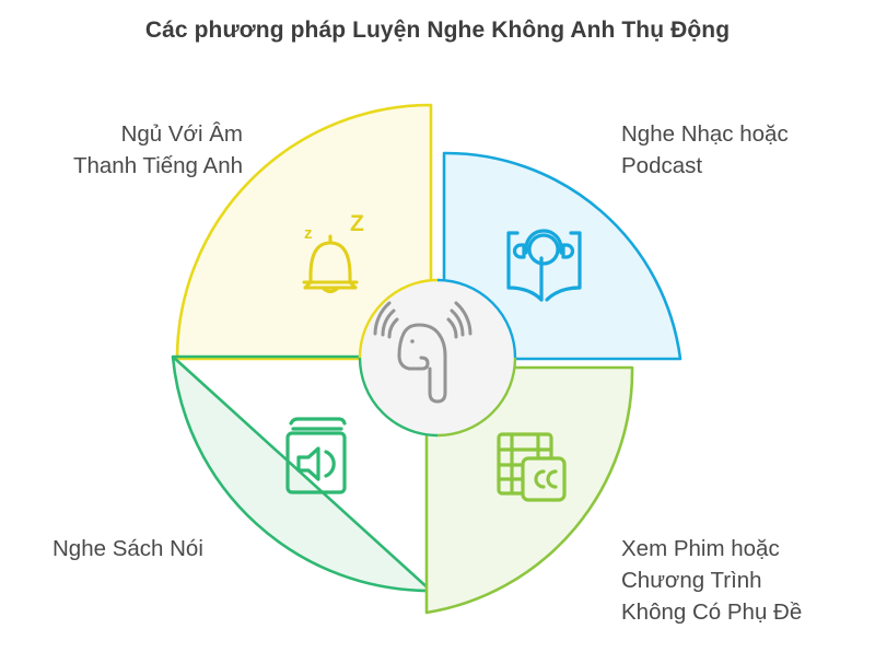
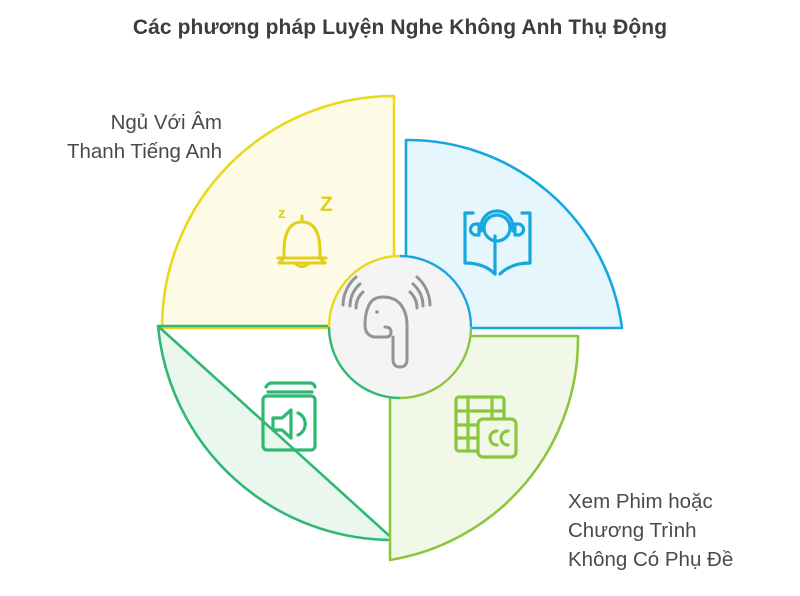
  Các phương pháp Luyện Nghe Không Anh Thụ Động
  z
  Z
  Ngủ Với Âm
  Thanh Tiếng Anh
- Nghe Nhạc hoặc
- Podcast
- Nghe Sách Nói
  Xem Phim hoặc
  Chương Trình
  Không Có Phụ Đề
